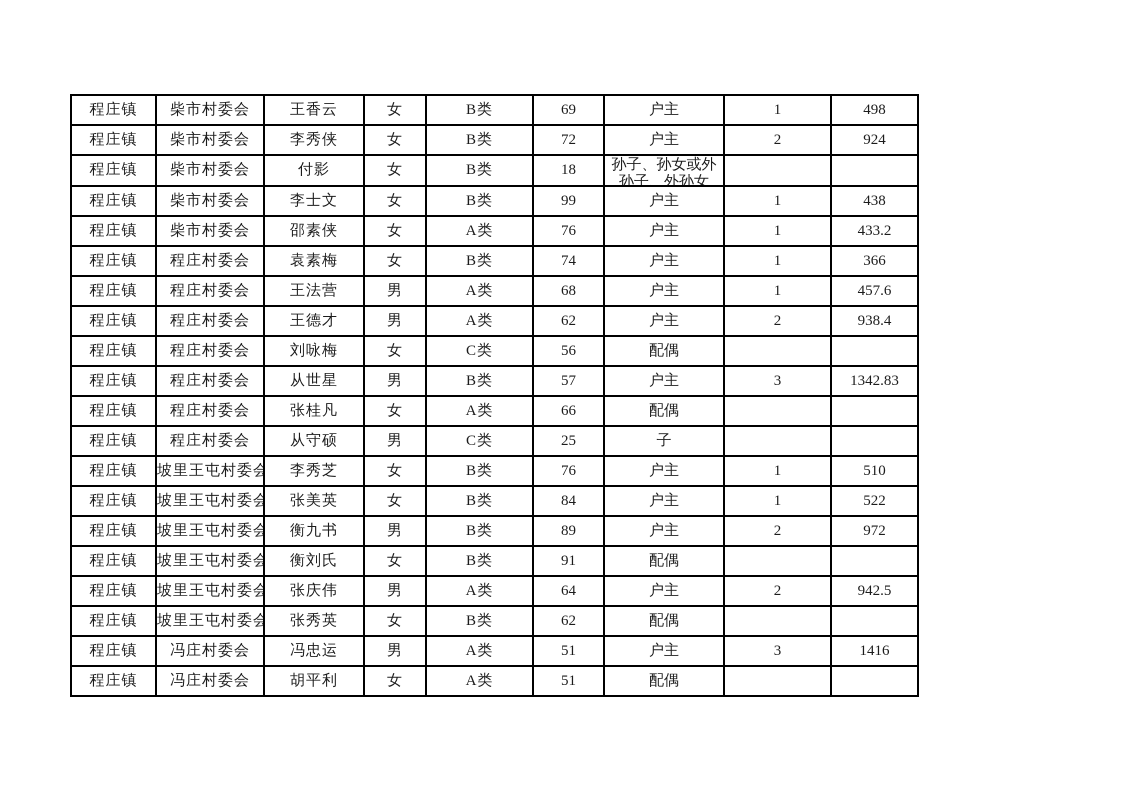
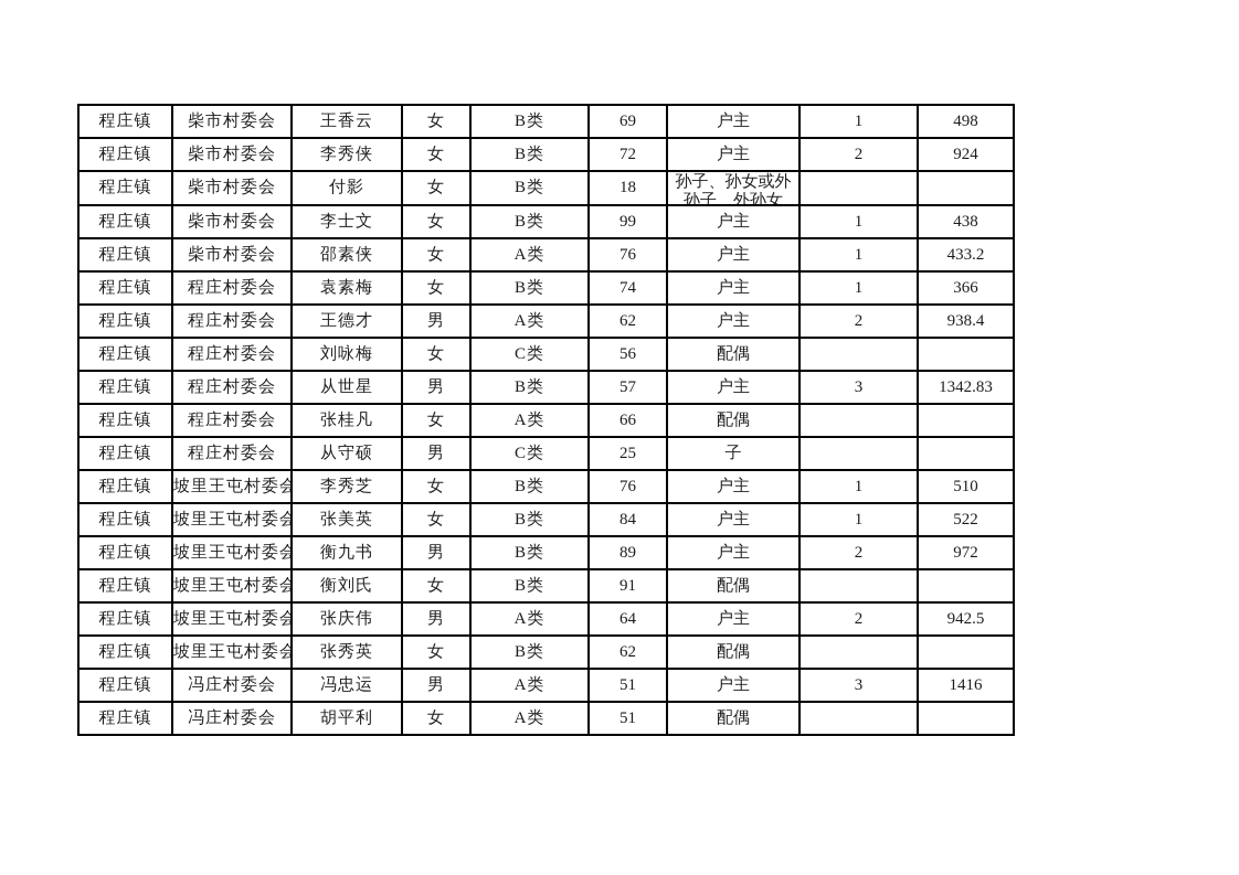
  程庄镇	柴市村委会	王香云	女	B类	69	户主	1	498
  程庄镇	柴市村委会	李秀侠	女	B类	72	户主	2	924
  程庄镇	柴市村委会	付影	女	B类	18	孙子、孙女或外孙子、外孙女
  程庄镇	柴市村委会	李士文	女	B类	99	户主	1	438
  程庄镇	柴市村委会	邵素侠	女	A类	76	户主	1	433.2
  程庄镇	程庄村委会	袁素梅	女	B类	74	户主	1	366
- 程庄镇	程庄村委会	王法营	男	A类	68	户主	1	457.6
  程庄镇	程庄村委会	王德才	男	A类	62	户主	2	938.4
  程庄镇	程庄村委会	刘咏梅	女	C类	56	配偶
  程庄镇	程庄村委会	从世星	男	B类	57	户主	3	1342.83
  程庄镇	程庄村委会	张桂凡	女	A类	66	配偶
  程庄镇	程庄村委会	从守硕	男	C类	25	子
  程庄镇	坡里王屯村委会	李秀芝	女	B类	76	户主	1	510
  程庄镇	坡里王屯村委会	张美英	女	B类	84	户主	1	522
  程庄镇	坡里王屯村委会	衡九书	男	B类	89	户主	2	972
  程庄镇	坡里王屯村委会	衡刘氏	女	B类	91	配偶
  程庄镇	坡里王屯村委会	张庆伟	男	A类	64	户主	2	942.5
  程庄镇	坡里王屯村委会	张秀英	女	B类	62	配偶
  程庄镇	冯庄村委会	冯忠运	男	A类	51	户主	3	1416
  程庄镇	冯庄村委会	胡平利	女	A类	51	配偶
